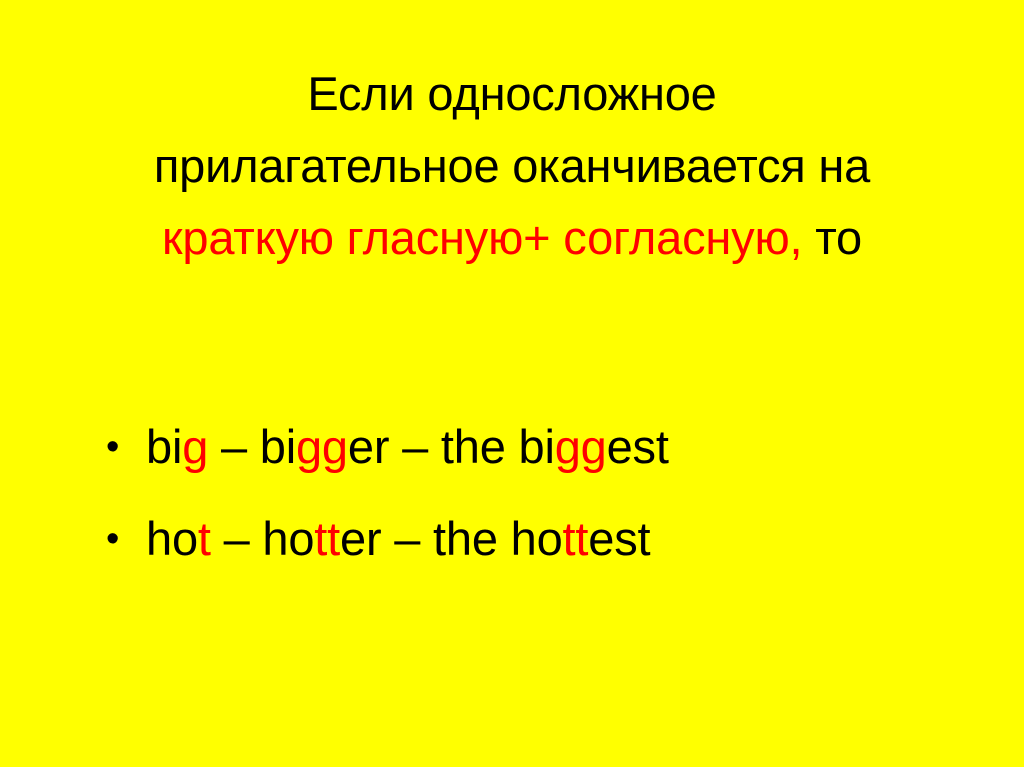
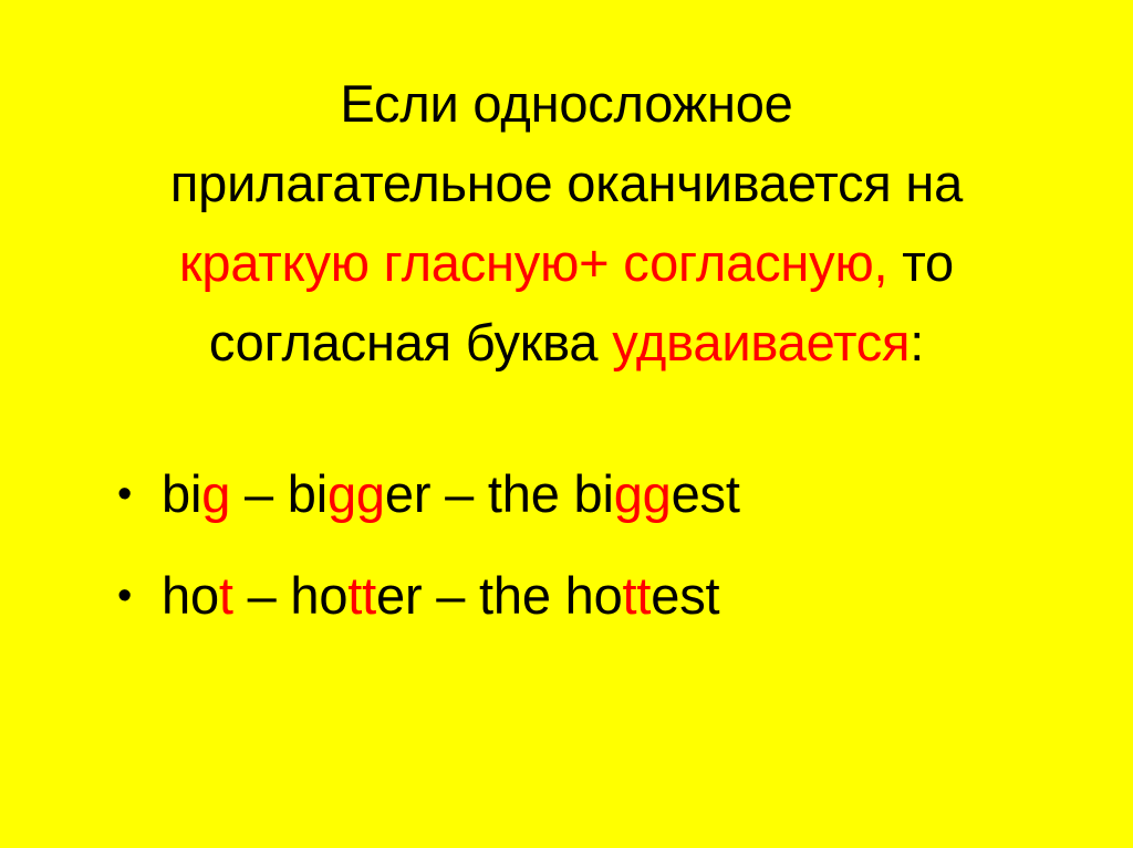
  Если односложное
  прилагательное оканчивается на
  краткую гласную+ согласную, то
+ согласная буква удваивается:
  •
  big – bigger – the biggest
  •
  hot – hotter – the hottest
